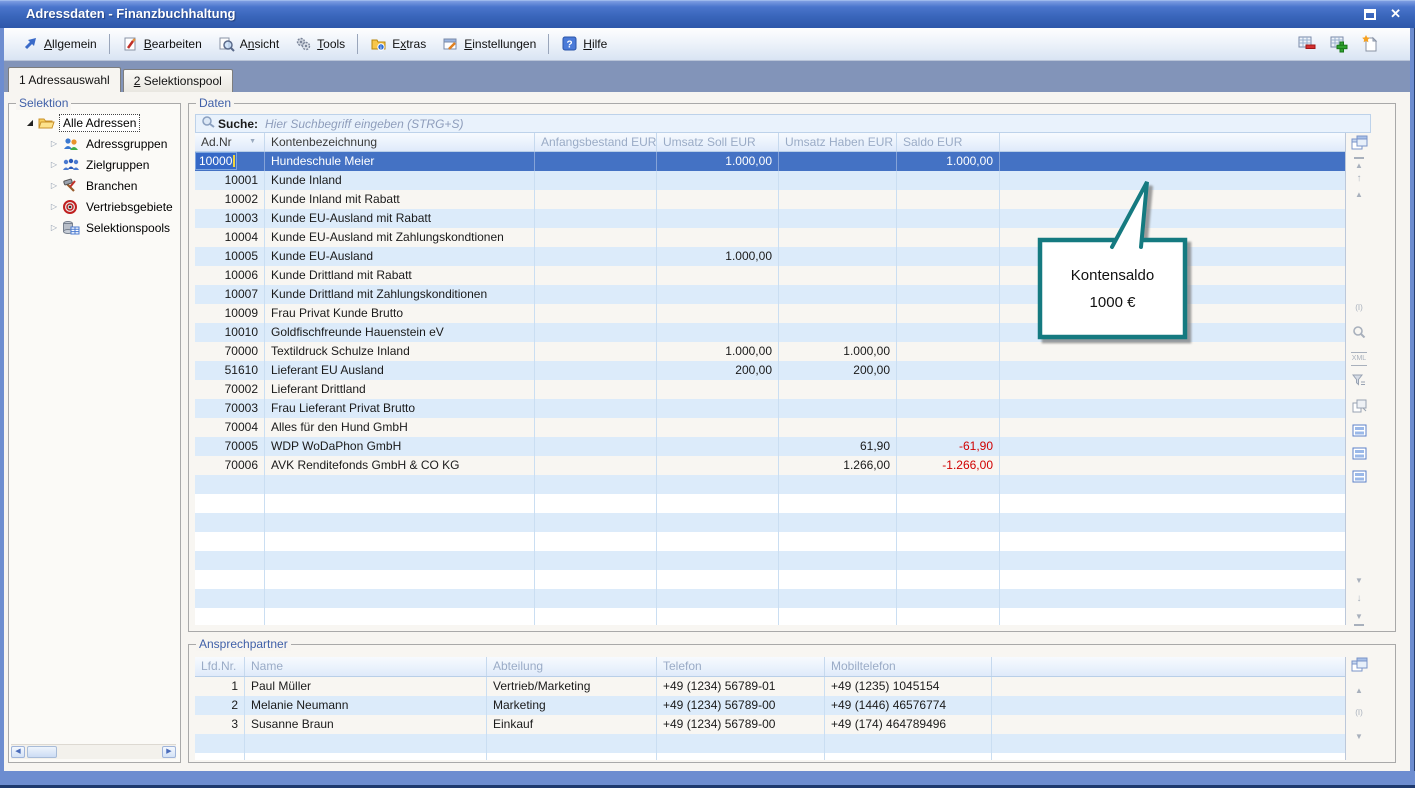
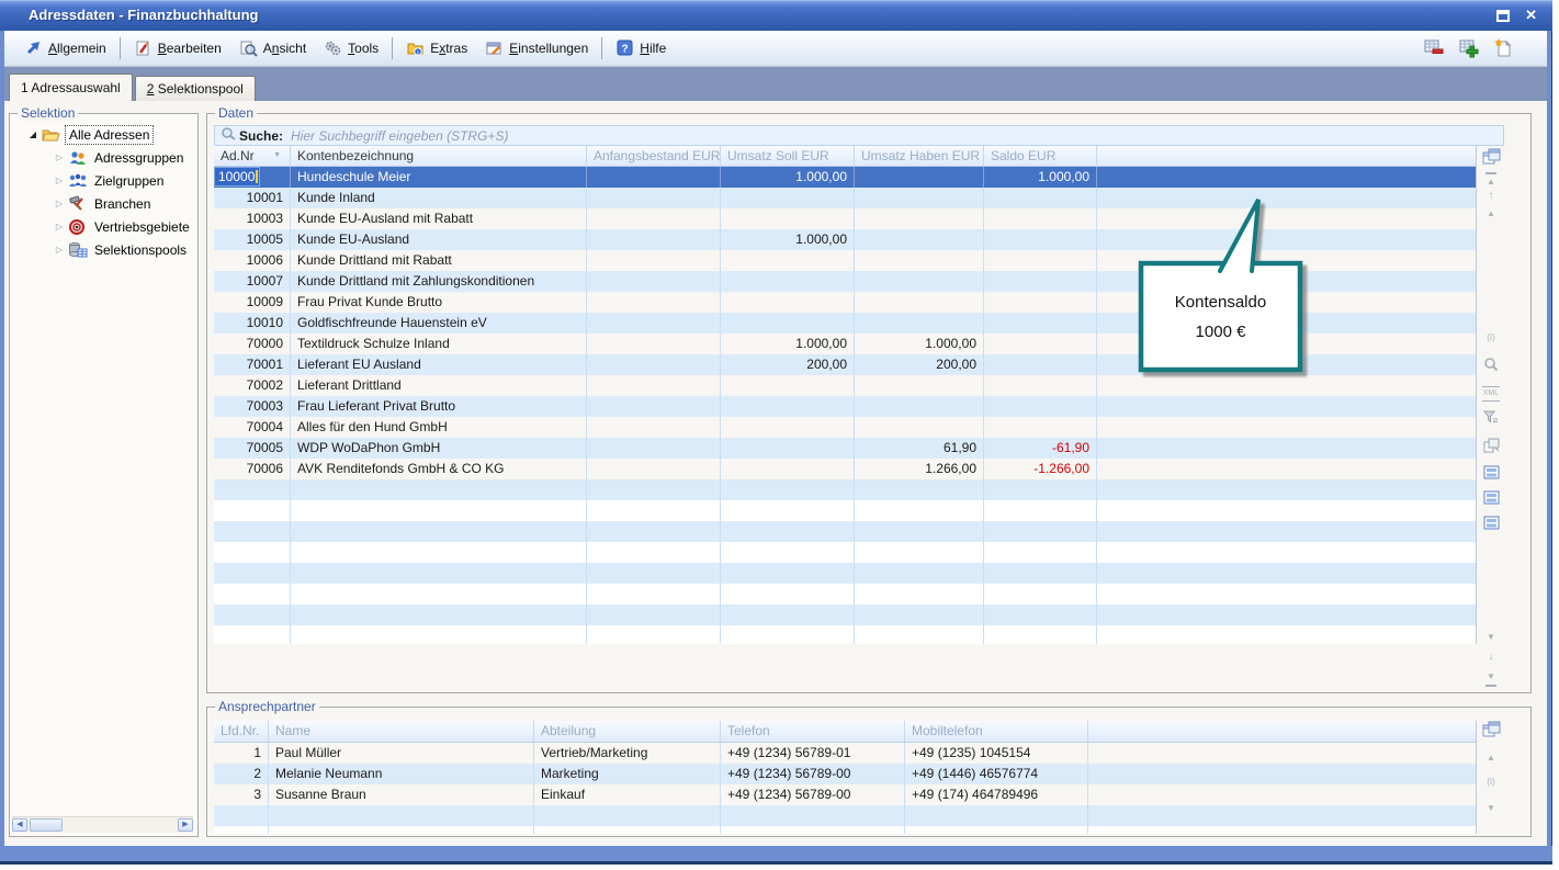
  Adressdaten - Finanzbuchhaltung
  ✕
  Allgemein
  Bearbeiten
  Ansicht
  Tools
  Extras
  Einstellungen
  ?
  Hilfe
  1 Adressauswahl
  2 Selektionspool
  Selektion
  ◢
  Alle Adressen
  ▷
  Adressgruppen
  ▷
  Zielgruppen
  ▷
  Branchen
  ▷
  Vertriebsgebiete
  ▷
  Selektionspools
  Daten
  Suche:
  Hier Suchbegriff eingeben (STRG+S)
  Ad.Nr
  Kontenbezeichnung
  Anfangsbestand EUR
  Umsatz Soll EUR
  Umsatz Haben EUR
  Saldo EUR
  10000
  Hundeschule Meier
  1.000,00
  1.000,00
  10001
  Kunde Inland
- 10002
- Kunde Inland mit Rabatt
  10003
  Kunde EU-Ausland mit Rabatt
- 10004
- Kunde EU-Ausland mit Zahlungskondtionen
  10005
  Kunde EU-Ausland
  1.000,00
  10006
  Kunde Drittland mit Rabatt
  10007
  Kunde Drittland mit Zahlungskonditionen
  10009
  Frau Privat Kunde Brutto
  10010
  Goldfischfreunde Hauenstein eV
  70000
  Textildruck Schulze Inland
  1.000,00
  1.000,00
- 51610
+ 70001
  Lieferant EU Ausland
  200,00
  200,00
  70002
  Lieferant Drittland
  70003
  Frau Lieferant Privat Brutto
  70004
  Alles für den Hund GmbH
  70005
  WDP WoDaPhon GmbH
  61,90
  -61,90
  70006
  AVK Renditefonds GmbH & CO KG
  1.266,00
  -1.266,00
  ▲
  ↑
  ▲
  (I)
  ▼
  ↓
  ▼
  Kontensaldo
  1000 €
  Ansprechpartner
  Lfd.Nr.
  Name
  Abteilung
  Telefon
  Mobiltelefon
  1
  Paul Müller
  Vertrieb/Marketing
  +49 (1234) 56789-01
  +49 (1235) 1045154
  2
  Melanie Neumann
  Marketing
  +49 (1234) 56789-00
  +49 (1446) 46576774
  3
  Susanne Braun
  Einkauf
  +49 (1234) 56789-00
  +49 (174) 464789496
  ▲
  (I)
  ▼
